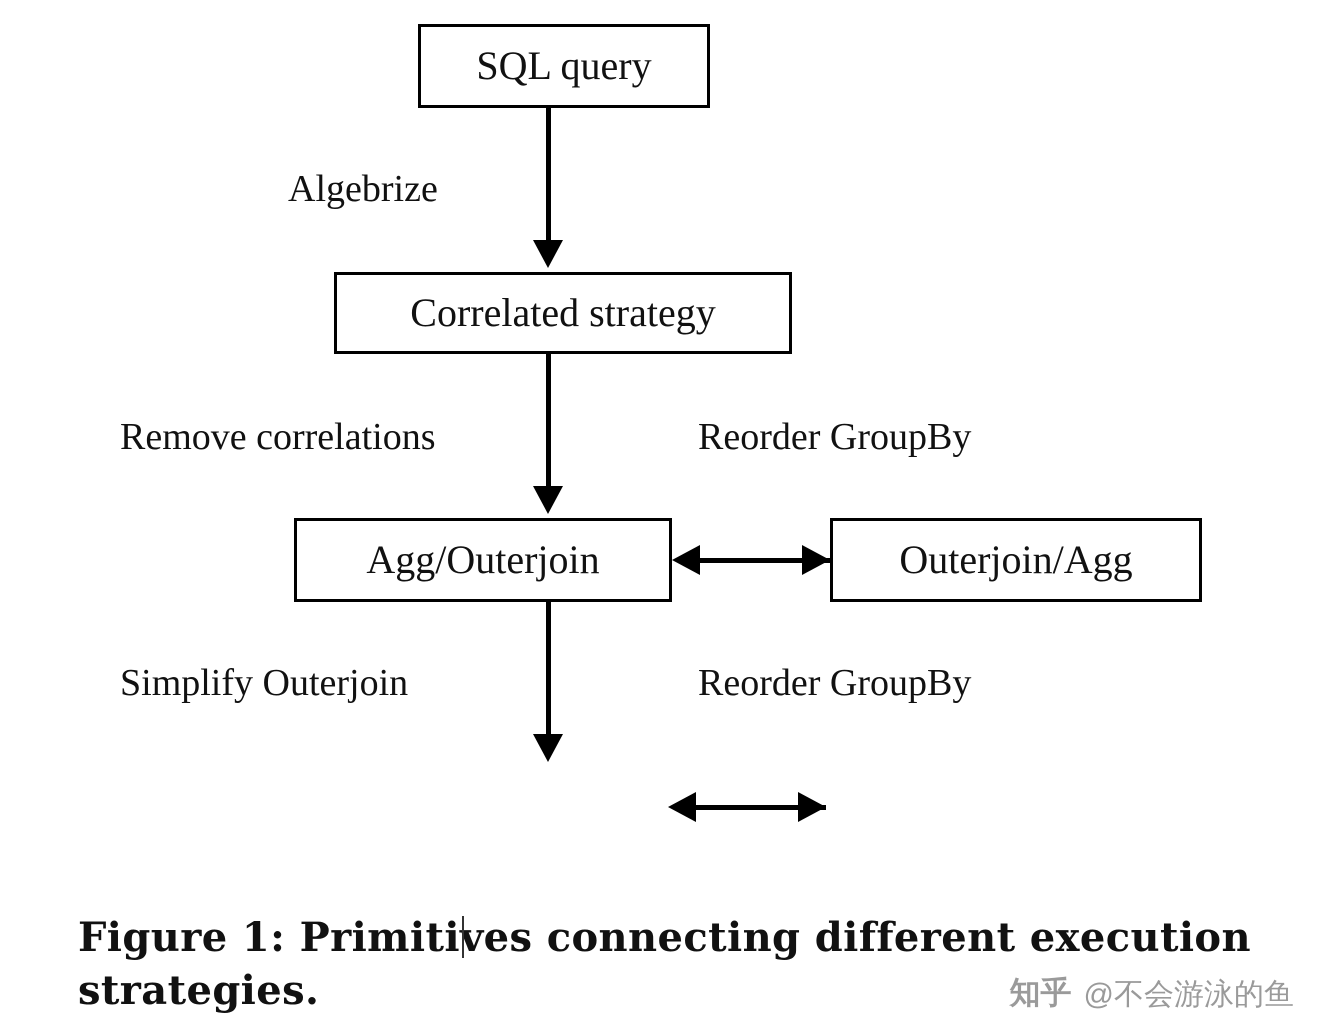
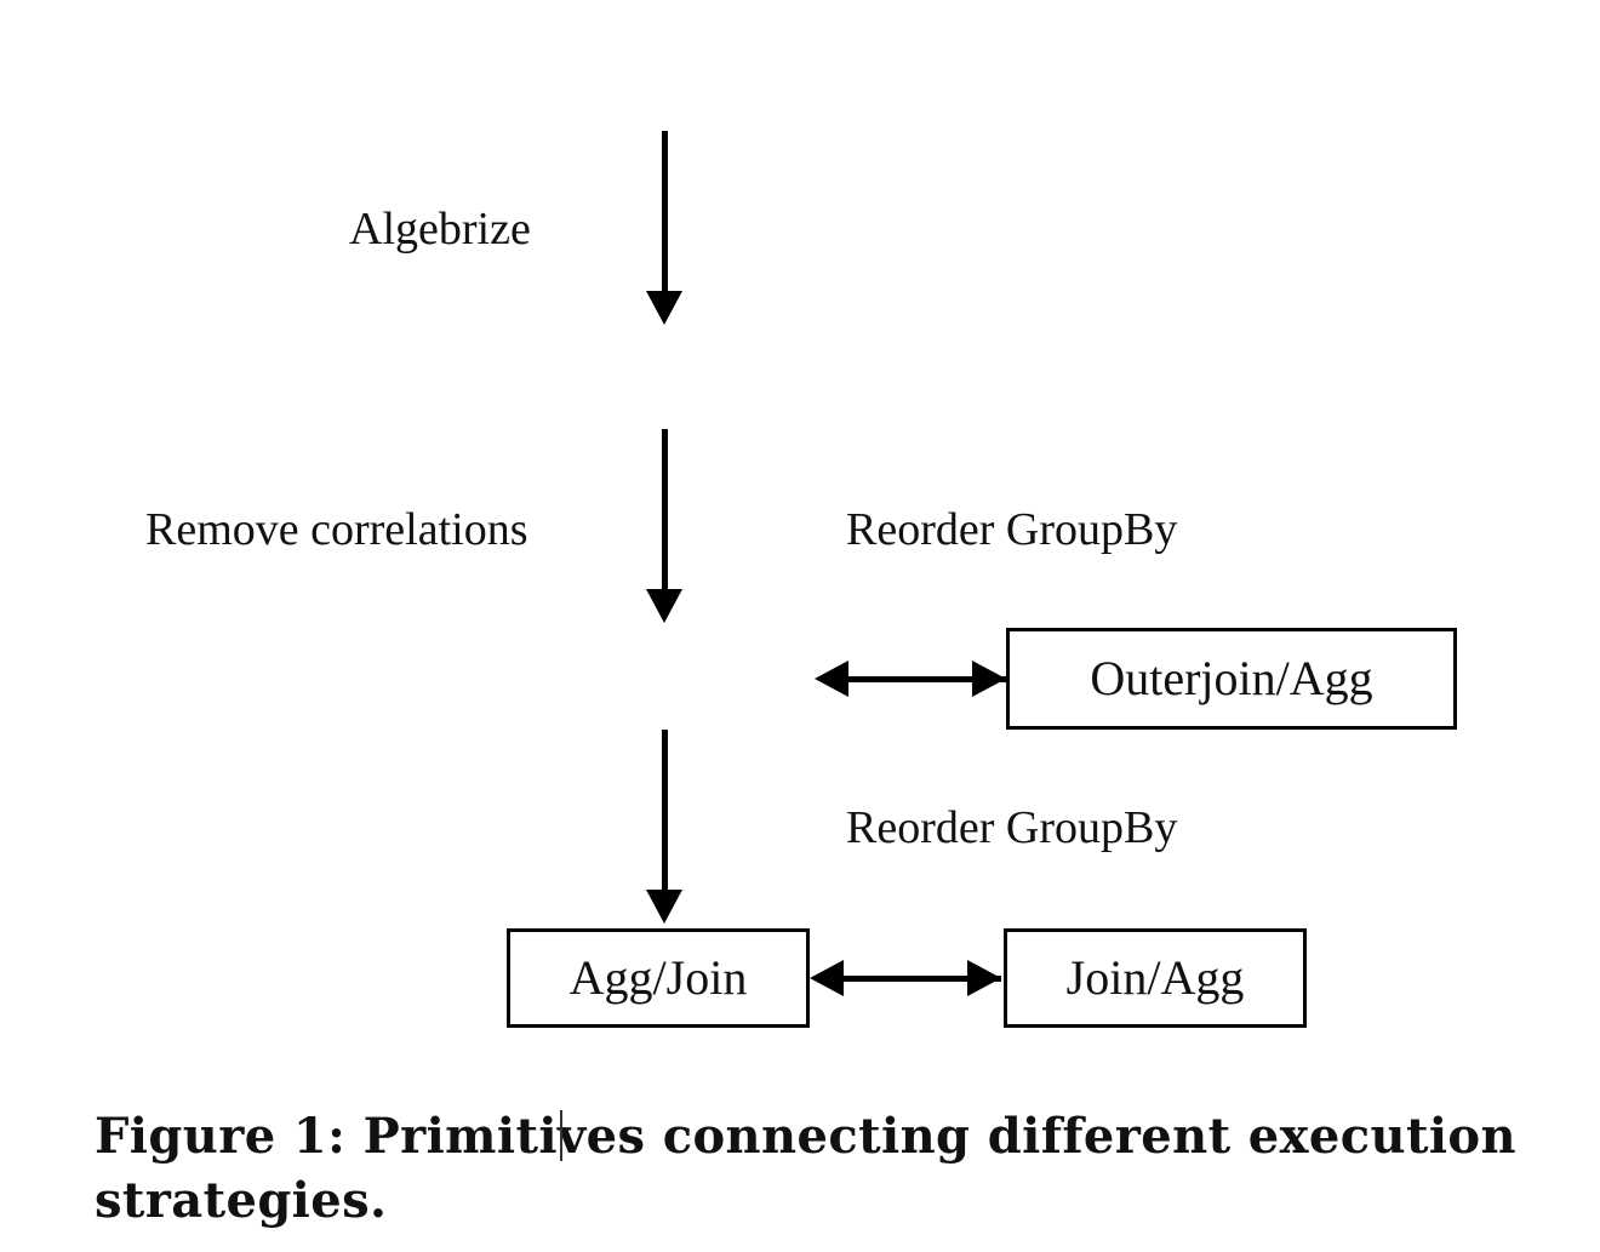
- SQL query
  Algebrize
- Correlated strategy
  Remove correlations
  Reorder GroupBy
- Agg/Outerjoin
  Outerjoin/Agg
- Simplify Outerjoin
  Reorder GroupBy
+ Agg/Join
+ Join/Agg
  Figure 1: Primitives connecting different execution strategies.
- 知乎
- @不会游泳的鱼
